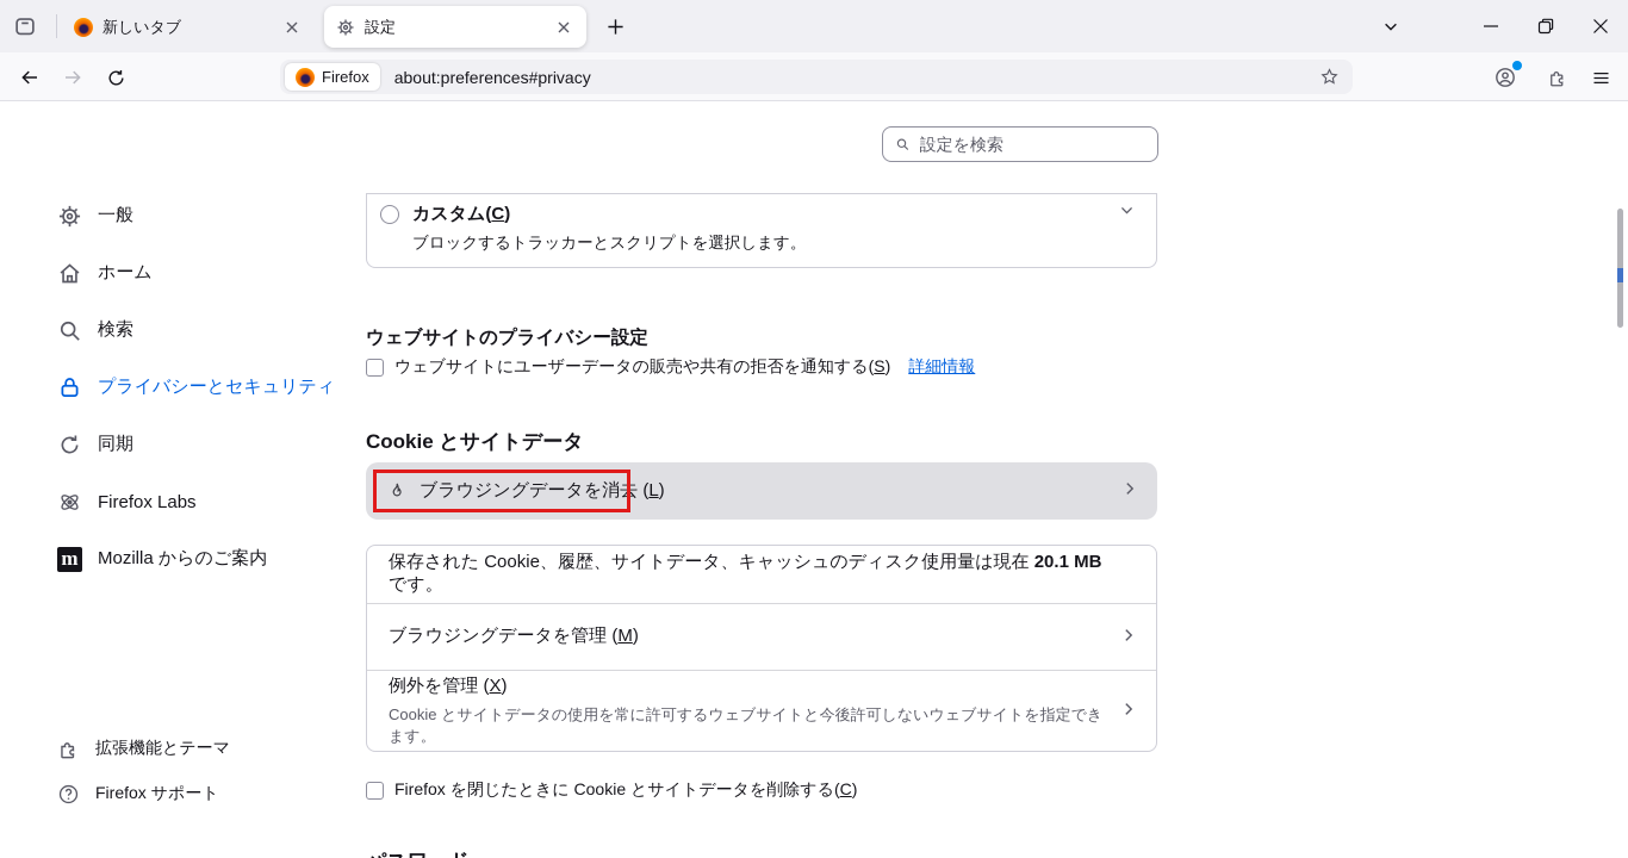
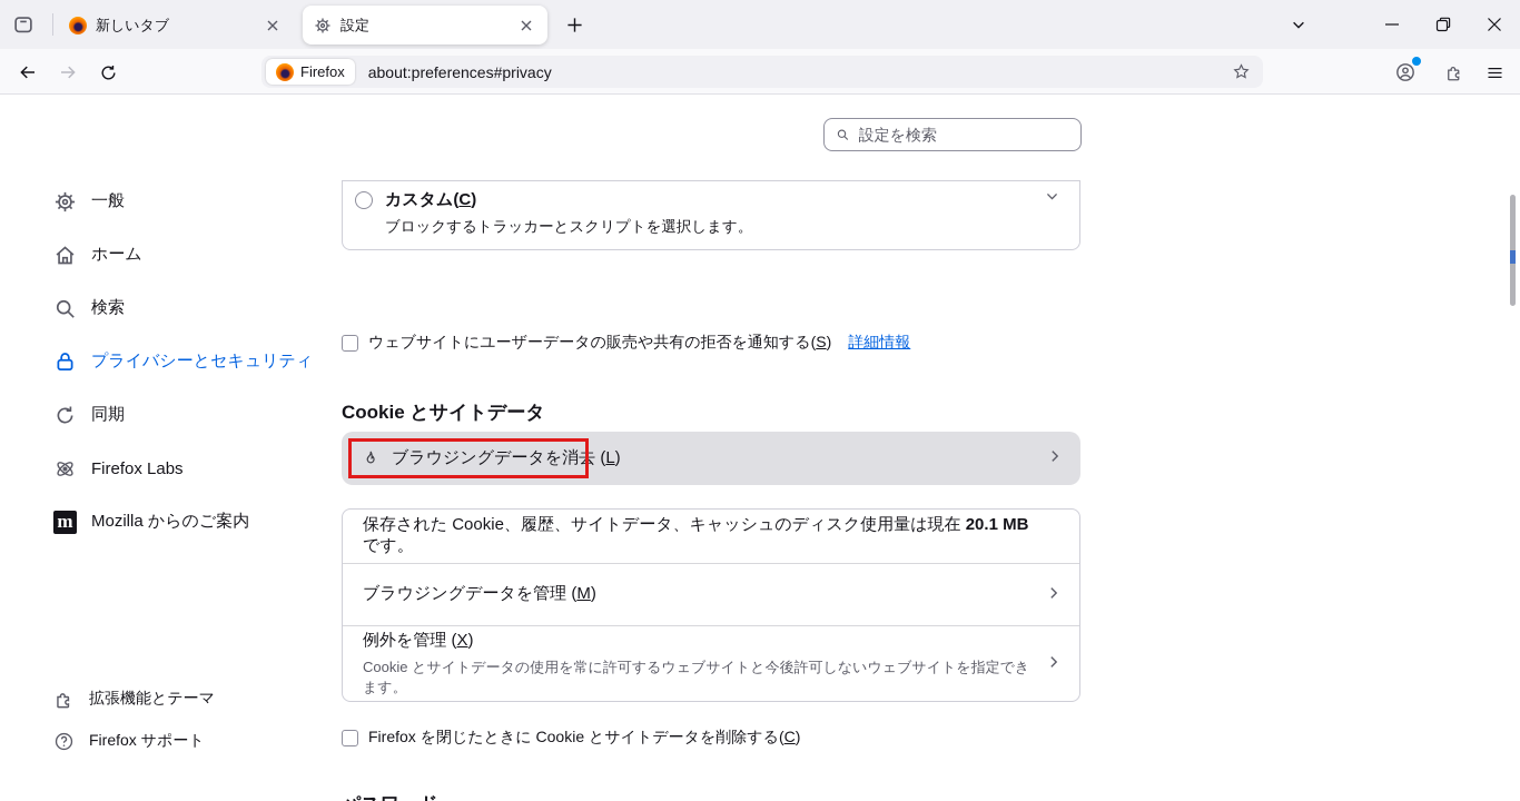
  新しいタブ
  設定
  Firefox
  about:preferences#privacy
  設定を検索
  一般
  ホーム
  検索
  プライバシーとセキュリティ
  同期
  Firefox Labs
  m
  Mozilla からのご案内
  拡張機能とテーマ
  Firefox サポート
  カスタム(C)
  ブロックするトラッカーとスクリプトを選択します。
- ウェブサイトのプライバシー設定
  ウェブサイトにユーザーデータの販売や共有の拒否を通知する(S)
  詳細情報
  Cookie とサイトデータ
  ブラウジングデータを消去 (L)
  保存された Cookie、履歴、サイトデータ、キャッシュのディスク使用量は現在 20.1 MB です。
  ブラウジングデータを管理 (M)
  例外を管理 (X)
  Cookie とサイトデータの使用を常に許可するウェブサイトと今後許可しないウェブサイトを指定できます。
  Firefox を閉じたときに Cookie とサイトデータを削除する(C)
